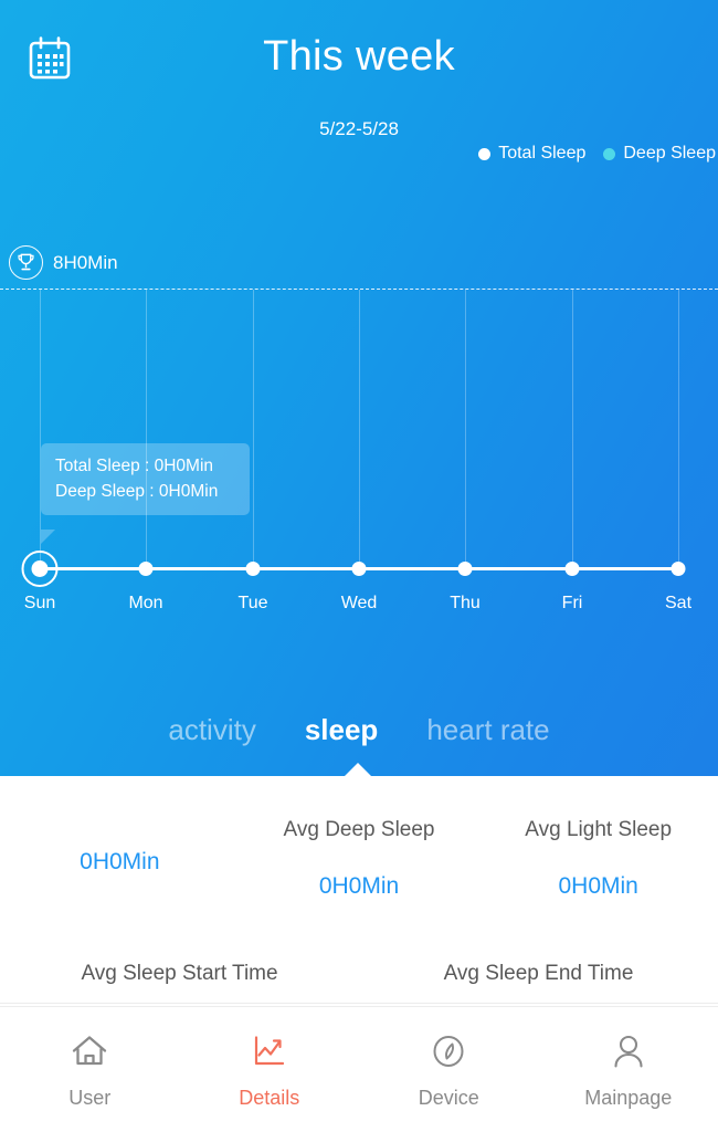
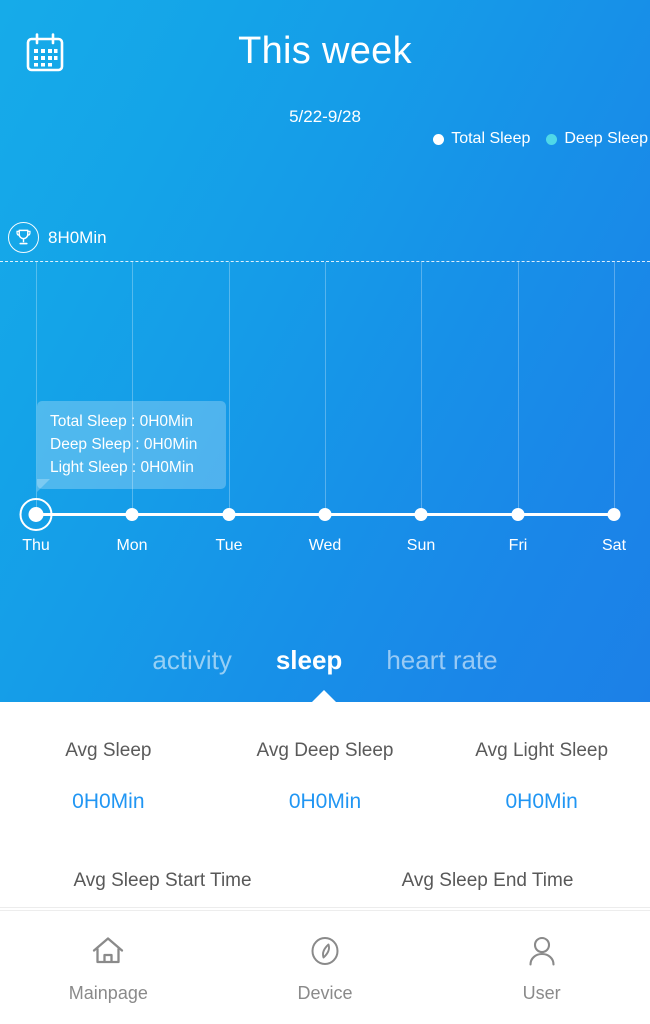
  This week
- 5/22-5/28
+ 5/22-9/28
  Total Sleep
  Deep Sleep
  8H0Min
  Total Sleep : 0H0Min
  Deep Sleep : 0H0Min
+ Light Sleep : 0H0Min
- Sun
+ Thu
  Mon
  Tue
  Wed
- Thu
+ Sun
  Fri
  Sat
  activity
  sleep
  heart rate
+ Avg Sleep
  0H0Min
  Avg Deep Sleep
  0H0Min
  Avg Light Sleep
  0H0Min
  Avg Sleep Start Time
  Avg Sleep End Time
- User
+ Mainpage
- Details
  Device
- Mainpage
+ User
